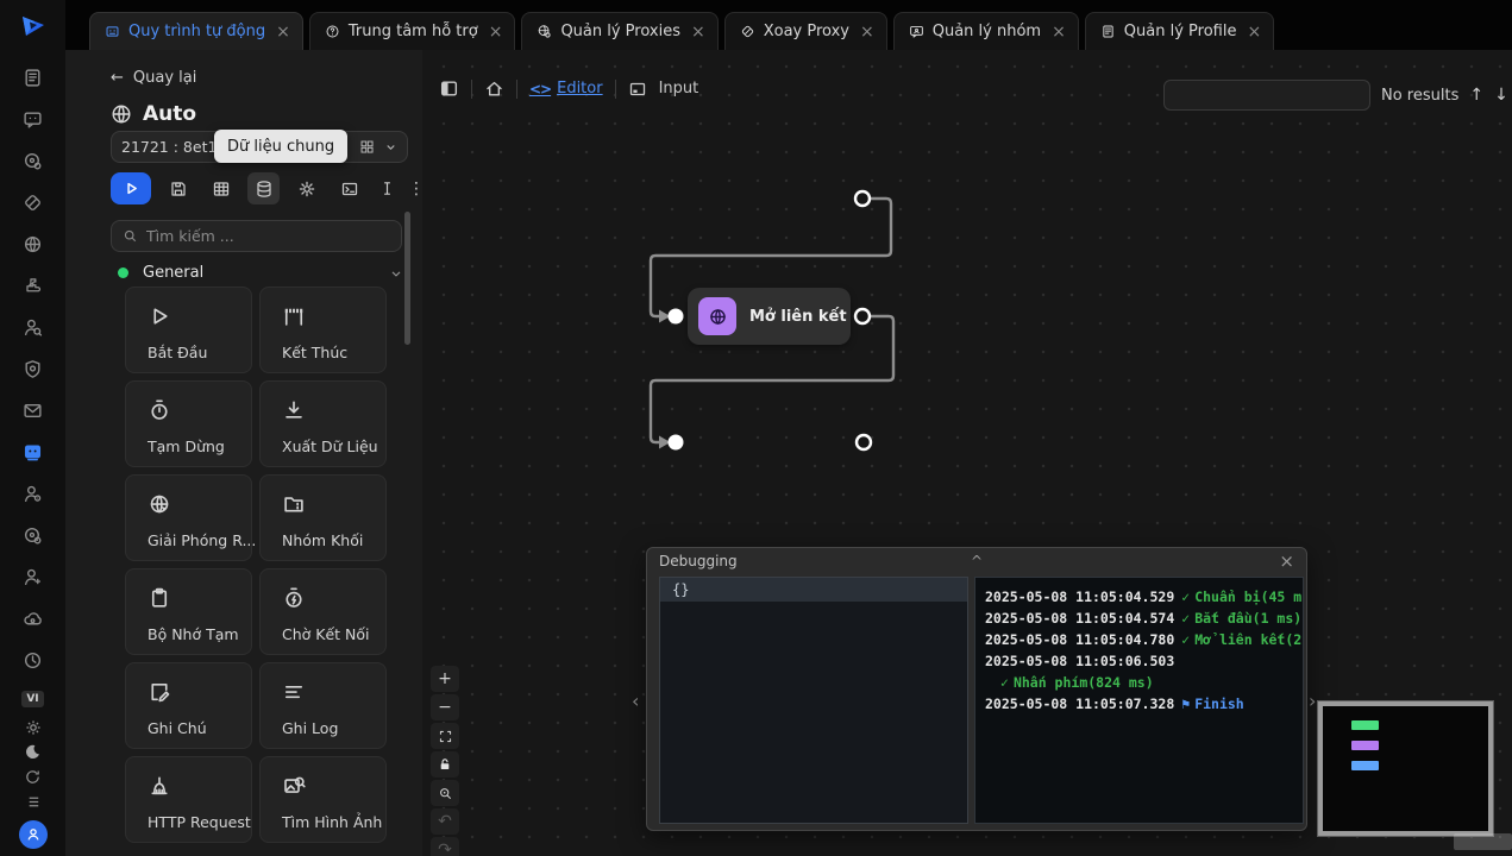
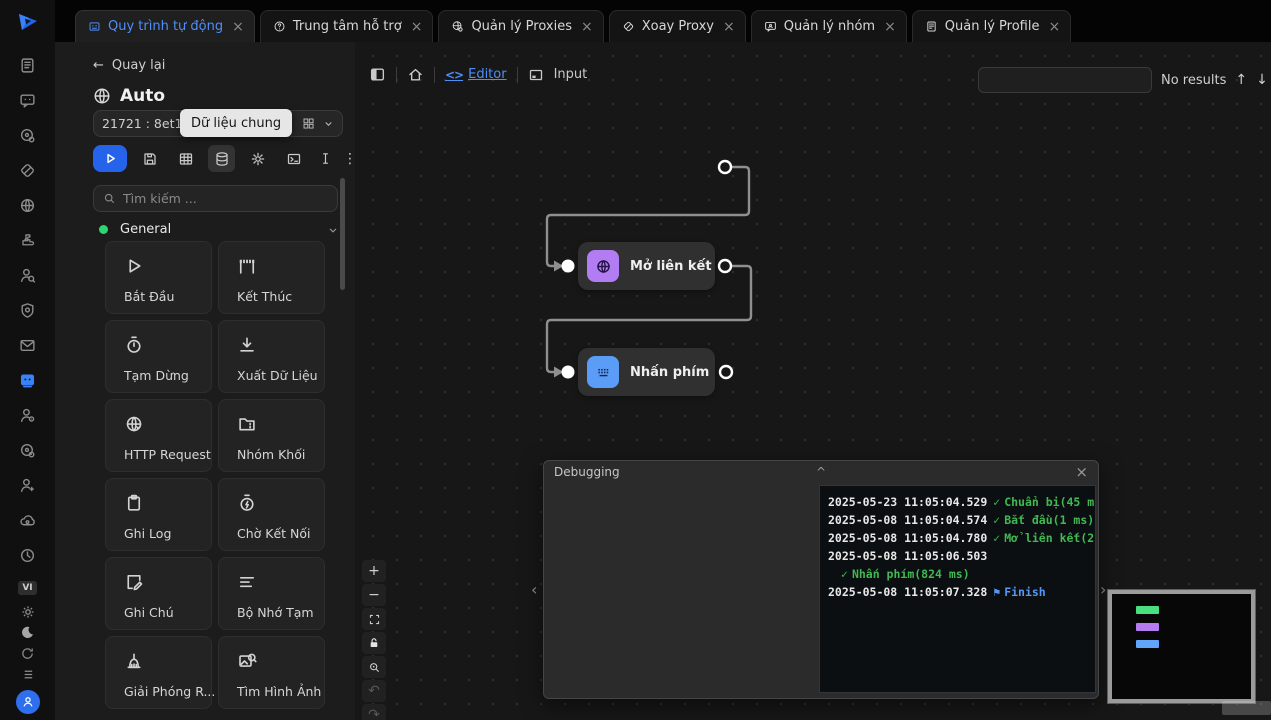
  VI
  Quy trình tự động
  ×
  Trung tâm hỗ trợ
  ×
  Quản lý Proxies
  ×
  Xoay Proxy
  ×
  Quản lý nhóm
  ×
  Quản lý Profile
  ×
  ←
  Quay lại
  Auto
  21721 : 8et1
  Dữ liệu chung
  ⋮
  Tìm kiếm ...
  General
  Bắt Đầu
  Kết Thúc
  Tạm Dừng
  Xuất Dữ Liệu
- Giải Phóng R...
+ HTTP Request
  Nhóm Khối
- Bộ Nhớ Tạm
+ Ghi Log
  Chờ Kết Nối
  Ghi Chú
- Ghi Log
+ Bộ Nhớ Tạm
- HTTP Request
+ Giải Phóng R...
  Tìm Hình Ảnh
  <>
  Editor
  Input
  No results
  ↑
  ↓
  Mở liên kết
+ Nhấn phím
  +
  −
  ↶
  ↷
  ‹
  ›
  Debugging
  ^
  ×
- {}
- 2025-05-08 11:05:04.529 ✓ Chuẩn bị(45 m
+ 2025-05-23 11:05:04.529 ✓ Chuẩn bị(45 m
  2025-05-08 11:05:04.574 ✓ Bắt đầu(1 ms)
  2025-05-08 11:05:04.780 ✓ Mở liên kết(2
  2025-05-08 11:05:06.503
  ✓ Nhấn phím(824 ms)
  2025-05-08 11:05:07.328 ⚑ Finish
